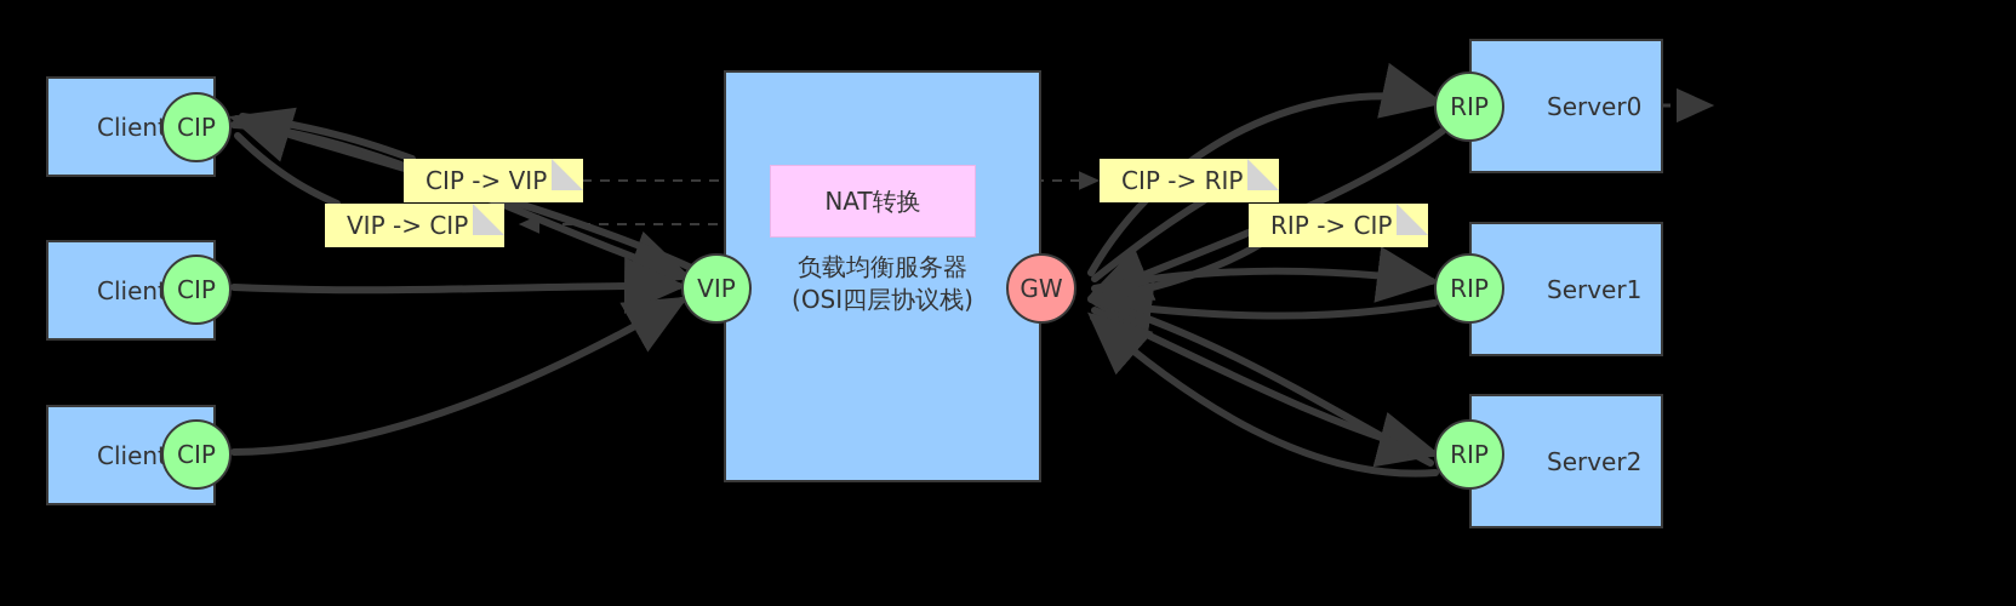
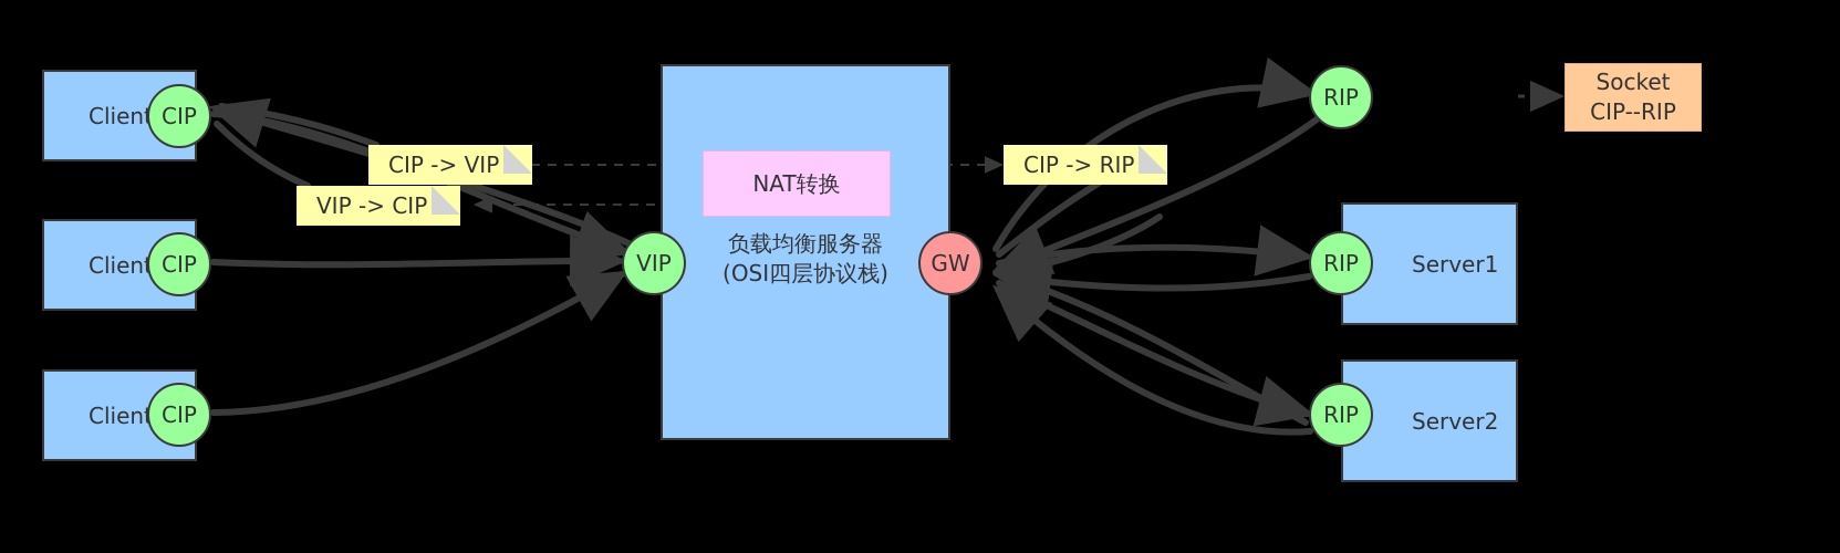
  Clien
  CIP
  Clien
  CIP
  Clien
  CIP
  NAT转换
  负载均衡服务器
  (OSI四层协议栈)
  VIP
  GW
  CIP -> VIP
  VIP -> CIP
  CIP -> RIP
- RIP -> CIP
- Server0
  RIP
  Server1
  RIP
  Server2
  RIP
+ Socket
+ CIP--RIP
